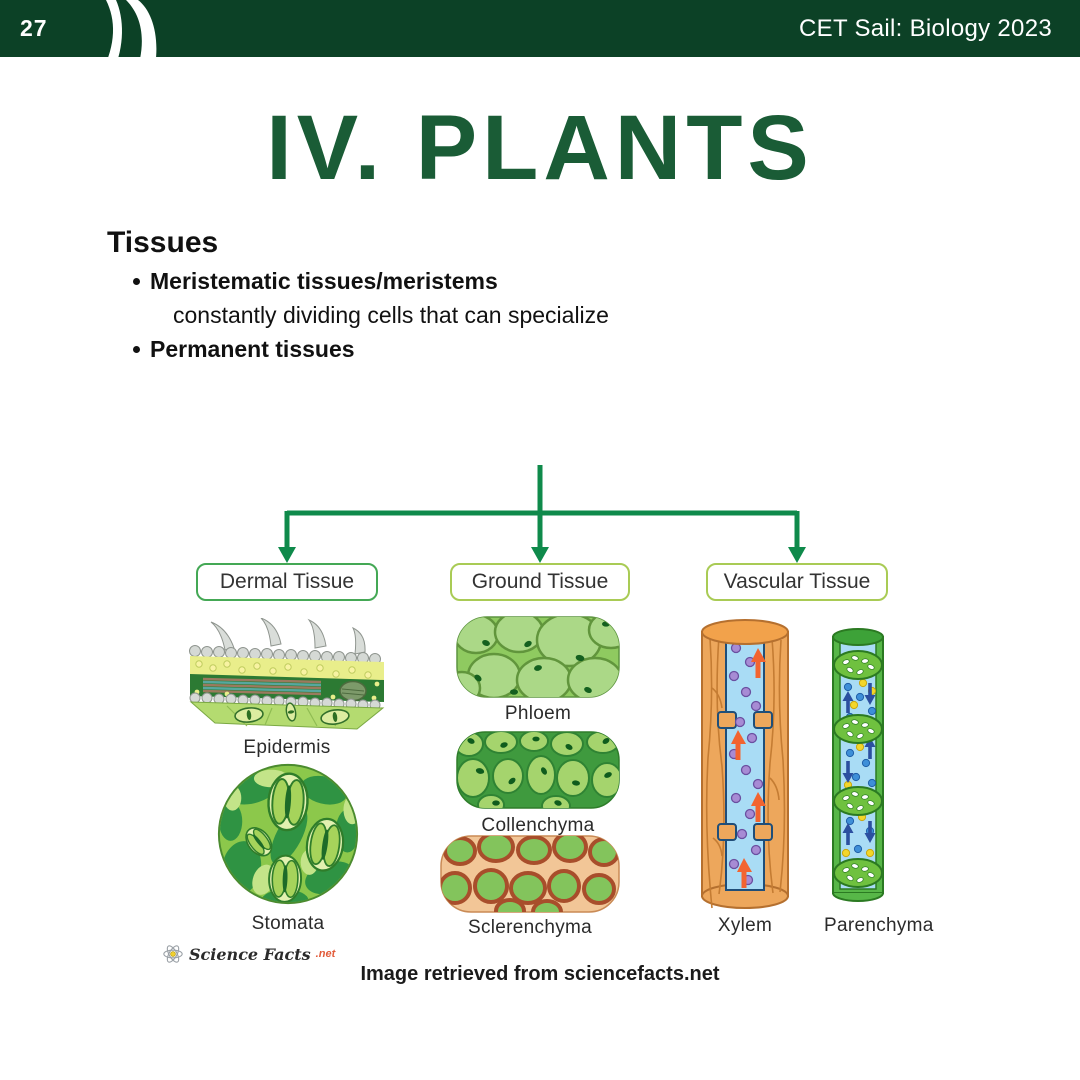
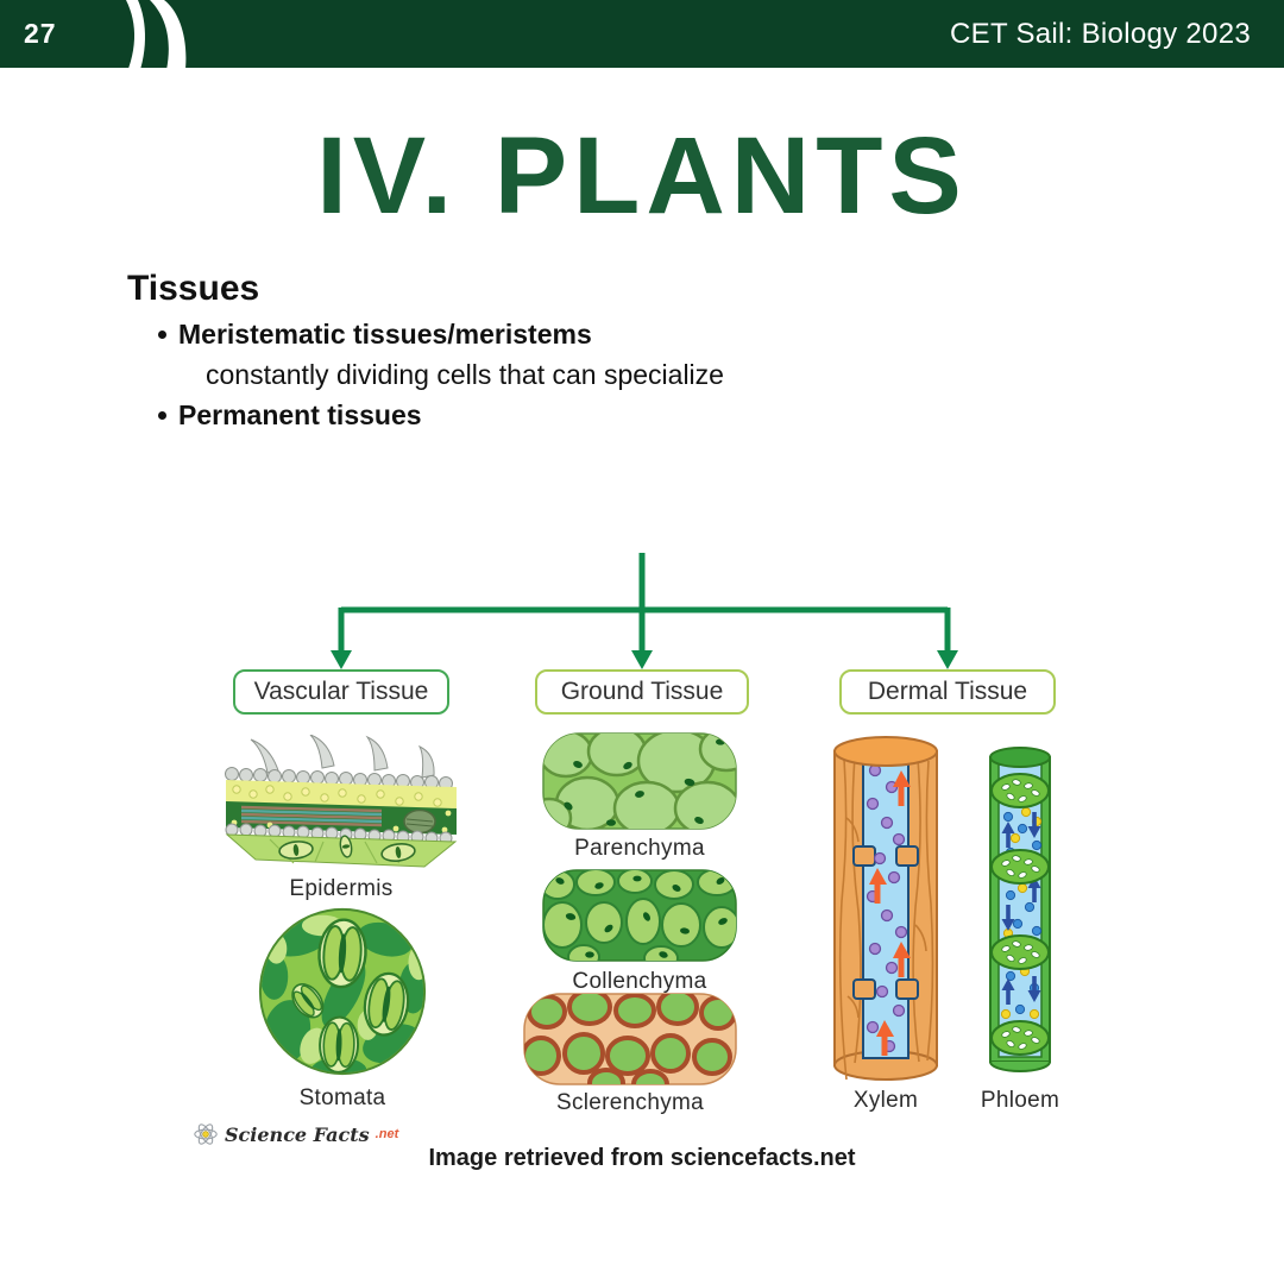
  27
  CET Sail: Biology 2023
  IV. PLANTS
  Tissues
  Meristematic tissues/meristems
  constantly dividing cells that can specialize
  Permanent tissues
- Dermal Tissue
+ Vascular Tissue
  Ground Tissue
- Vascular Tissue
+ Dermal Tissue
  Epidermis
  Stomata
  Science Facts
  .net
- Phloem
+ Parenchyma
  Collenchyma
  Sclerenchyma
  Xylem
- Parenchyma
+ Phloem
  Image retrieved from sciencefacts.net
